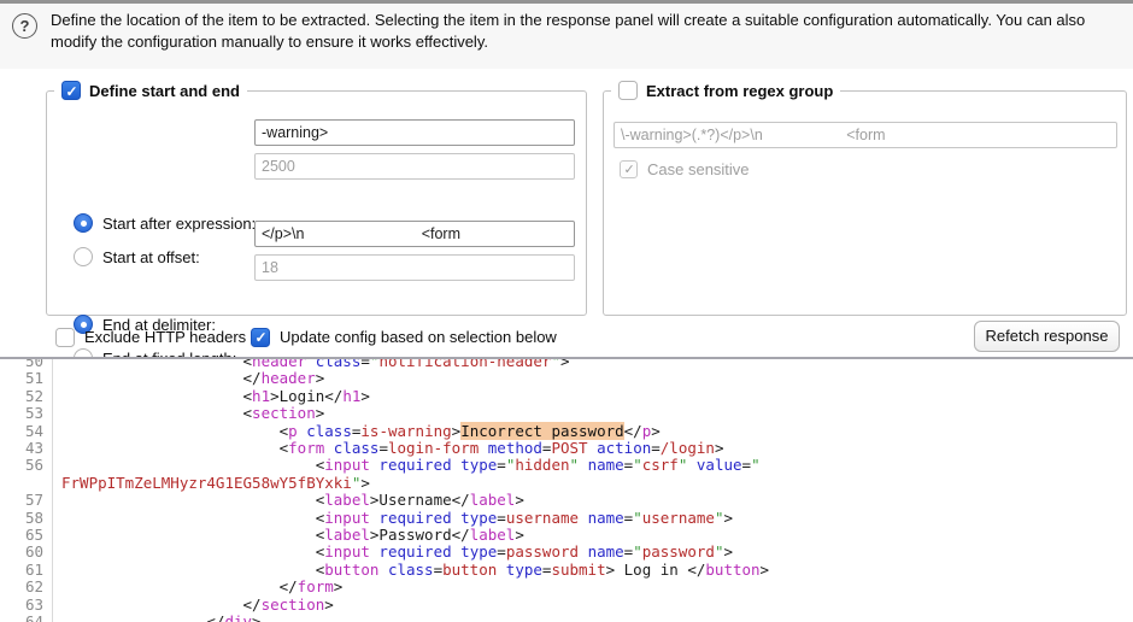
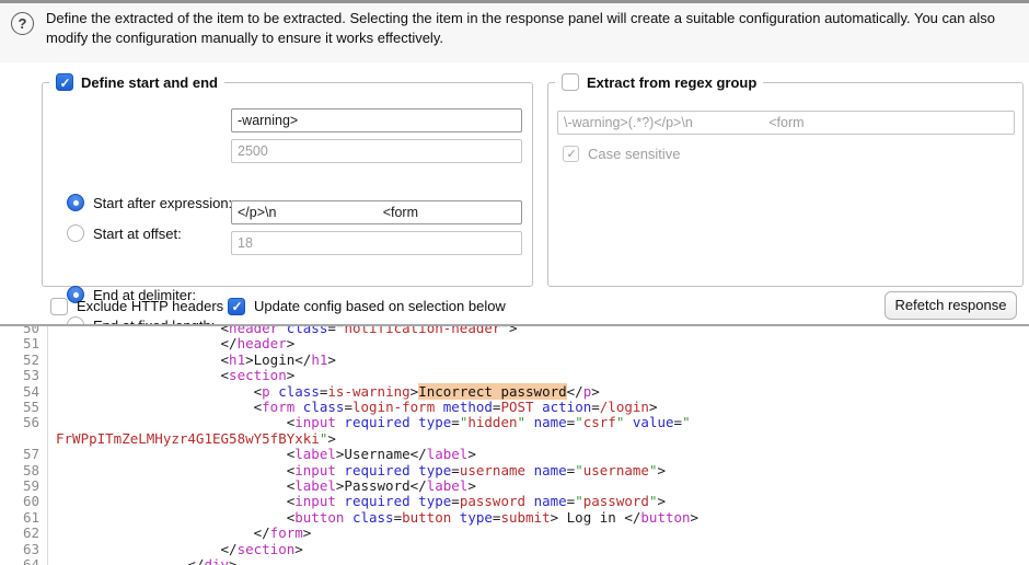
  ?
- Define the location of the item to be extracted. Selecting the item in the response panel will create a suitable configuration automatically. You can also
+ Define the extracted of the item to be extracted. Selecting the item in the response panel will create a suitable configuration automatically. You can also
  modify the configuration manually to ensure it works effectively.
  Define start and end
  Start after expression
  -warning>
  Start at offset:
  2500
  End at delimiter:
  </p>\n <form
  18
  Extract from regex group
  \-warning>(.*?)</p>\n <form
  Case sensitive
  Exclude HTTP headers
  Update config based on selection below
  Refetch response
  50
  <header class="notification-header">
  51
  </header>
  52
  <h1>Login</h1>
  53
  <section>
  54
  <p class=is-warning>Incorrect password</p>
- 43
+ 55
  <form class=login-form method=POST action=/login>
  56
  <input required type="hidden" name="csrf" value="
  FrWPpITmZeLMHyzr4G1EG58wY5fBYxki">
  57
  <label>Username</label>
  58
  <input required type=username name="username">
- 65
+ 59
  <label>Password</label>
  60
  <input required type=password name="password">
  61
  <button class=button type=submit> Log in </button>
  62
  </form>
  63
  </section>
